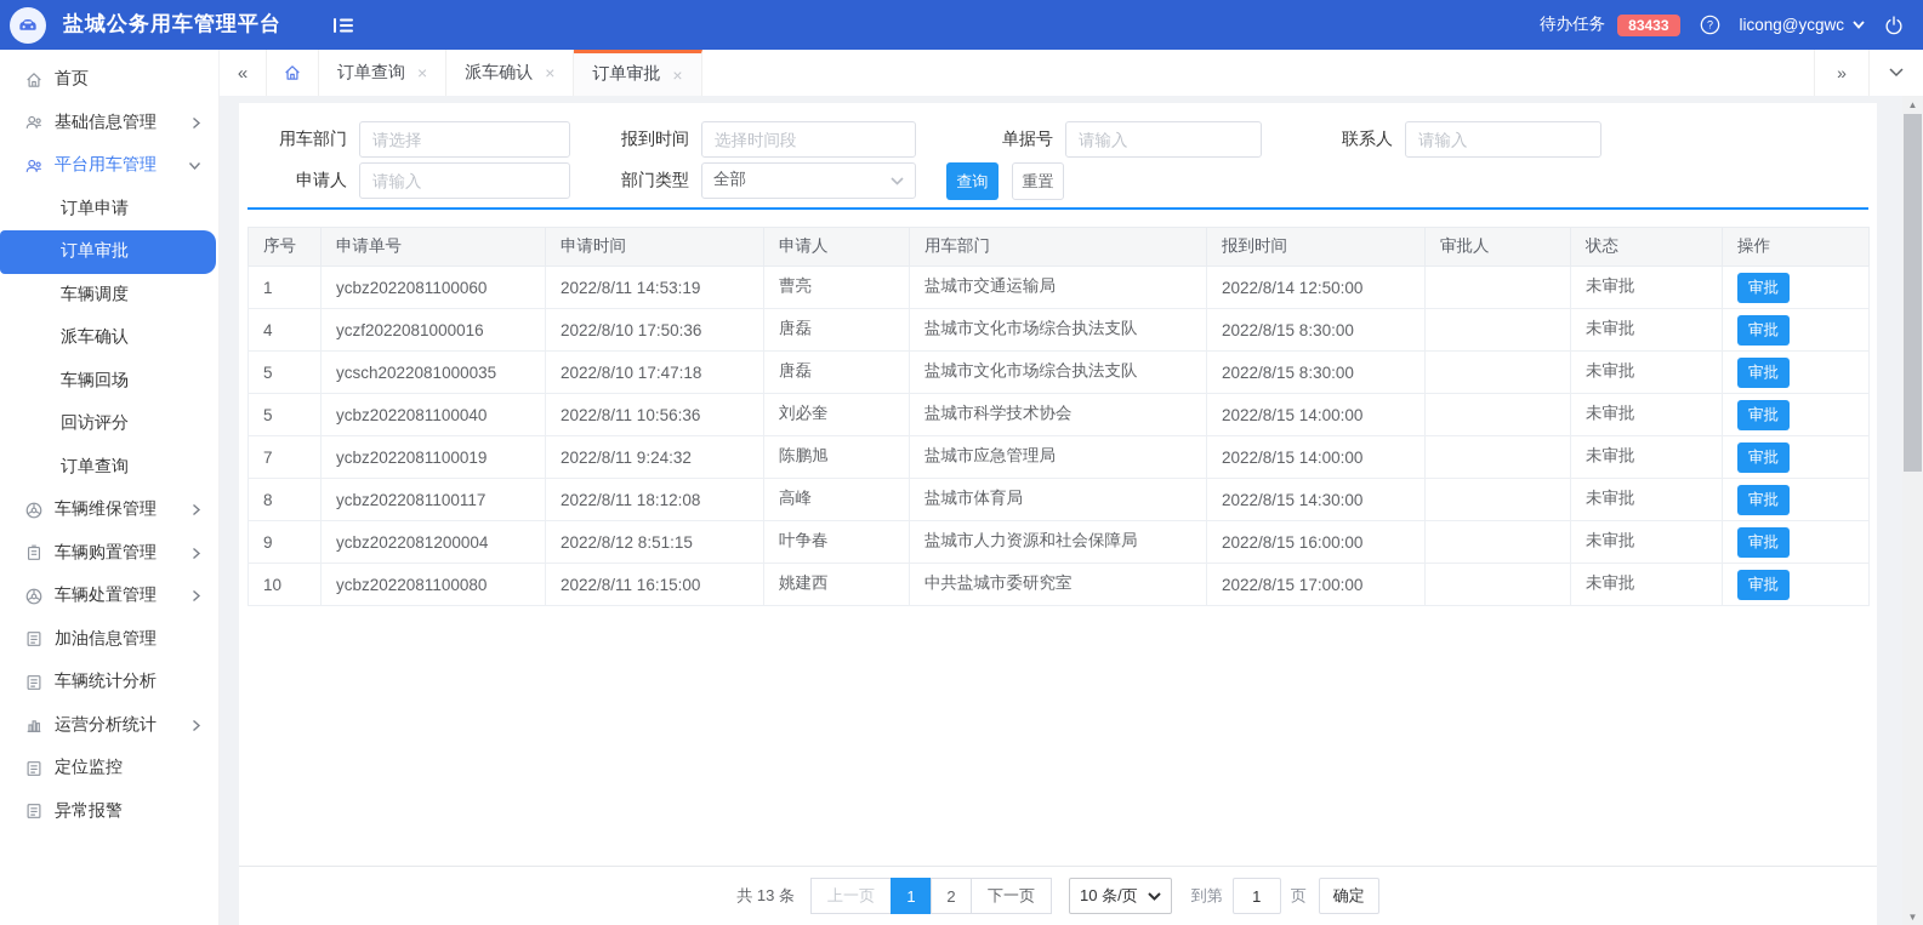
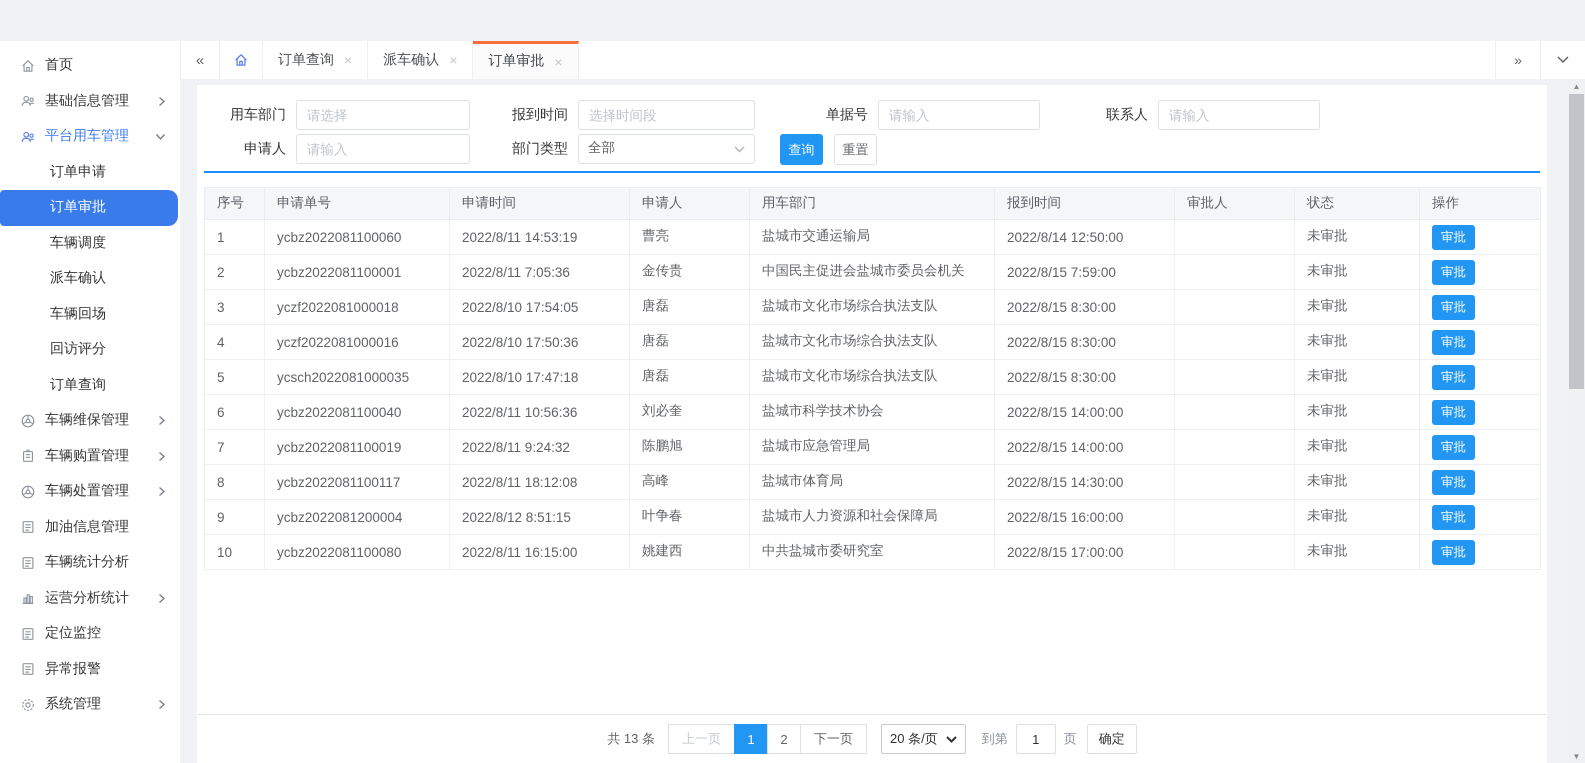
- 盐城公务用车管理平台
- 待办任务
- 83433
- ?
- licong@ycgwc
  首页
  基础信息管理
  平台用车管理
  订单申请
  订单审批
  车辆调度
  派车确认
  车辆回场
  回访评分
  订单查询
  车辆维保管理
  车辆购置管理
  车辆处置管理
  加油信息管理
  车辆统计分析
  运营分析统计
  定位监控
  异常报警
+ 系统管理
  «
  订单查询
  ×
  派车确认
  ×
  订单审批
  ×
  »
  用车部门
  请选择
  报到时间
  选择时间段
  单据号
  请输入
  联系人
  请输入
  申请人
  请输入
  部门类型
  全部
  查询
  重置
  序号	申请单号	申请时间	申请人	用车部门	报到时间	审批人	状态	操作
  1	ycbz2022081100060	2022/8/11 14:53:19	曹亮	盐城市交通运输局	2022/8/14 12:50:00		未审批	审批
+ 2	ycbz2022081100001	2022/8/11 7:05:36	金传贵	中国民主促进会盐城市委员会机关	2022/8/15 7:59:00		未审批	审批
+ 3	yczf2022081000018	2022/8/10 17:54:05	唐磊	盐城市文化市场综合执法支队	2022/8/15 8:30:00		未审批	审批
  4	yczf2022081000016	2022/8/10 17:50:36	唐磊	盐城市文化市场综合执法支队	2022/8/15 8:30:00		未审批	审批
  5	ycsch2022081000035	2022/8/10 17:47:18	唐磊	盐城市文化市场综合执法支队	2022/8/15 8:30:00		未审批	审批
- 5	ycbz2022081100040	2022/8/11 10:56:36	刘必奎	盐城市科学技术协会	2022/8/15 14:00:00		未审批	审批
+ 6	ycbz2022081100040	2022/8/11 10:56:36	刘必奎	盐城市科学技术协会	2022/8/15 14:00:00		未审批	审批
  7	ycbz2022081100019	2022/8/11 9:24:32	陈鹏旭	盐城市应急管理局	2022/8/15 14:00:00		未审批	审批
  8	ycbz2022081100117	2022/8/11 18:12:08	高峰	盐城市体育局	2022/8/15 14:30:00		未审批	审批
  9	ycbz2022081200004	2022/8/12 8:51:15	叶争春	盐城市人力资源和社会保障局	2022/8/15 16:00:00		未审批	审批
  10	ycbz2022081100080	2022/8/11 16:15:00	姚建西	中共盐城市委研究室	2022/8/15 17:00:00		未审批	审批
  共 13 条
  上一页
  1
  2
  下一页
- 10 条/页
+ 20 条/页
  到第
  1
  页
  确定
  ▲
  ▼
